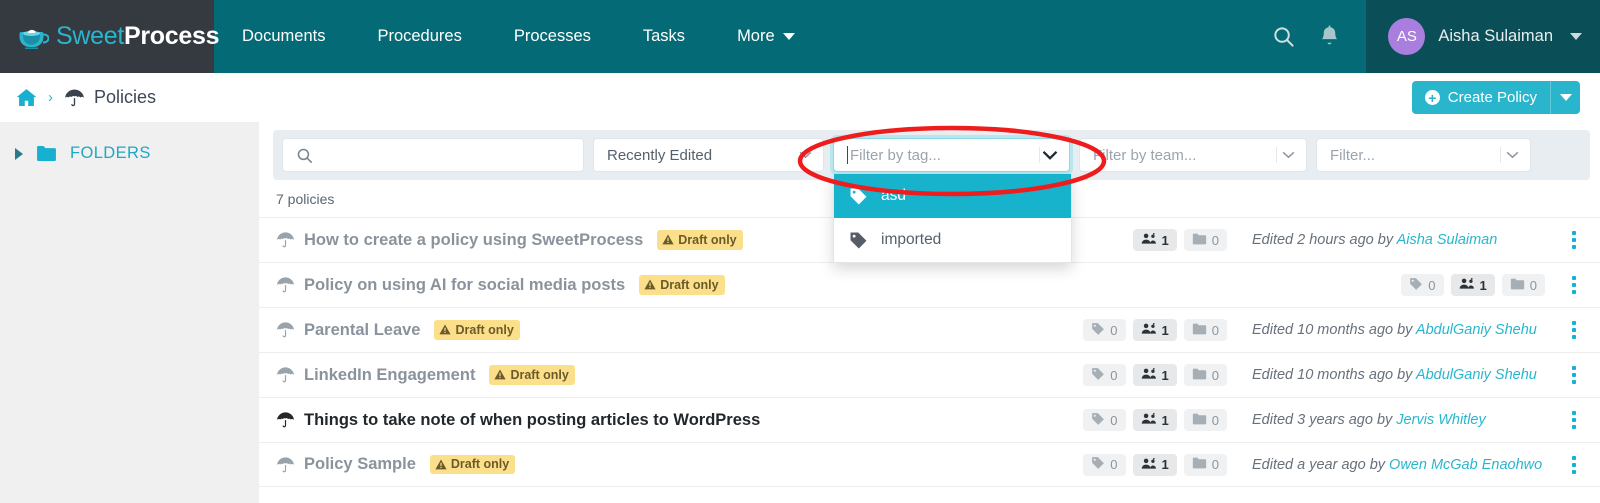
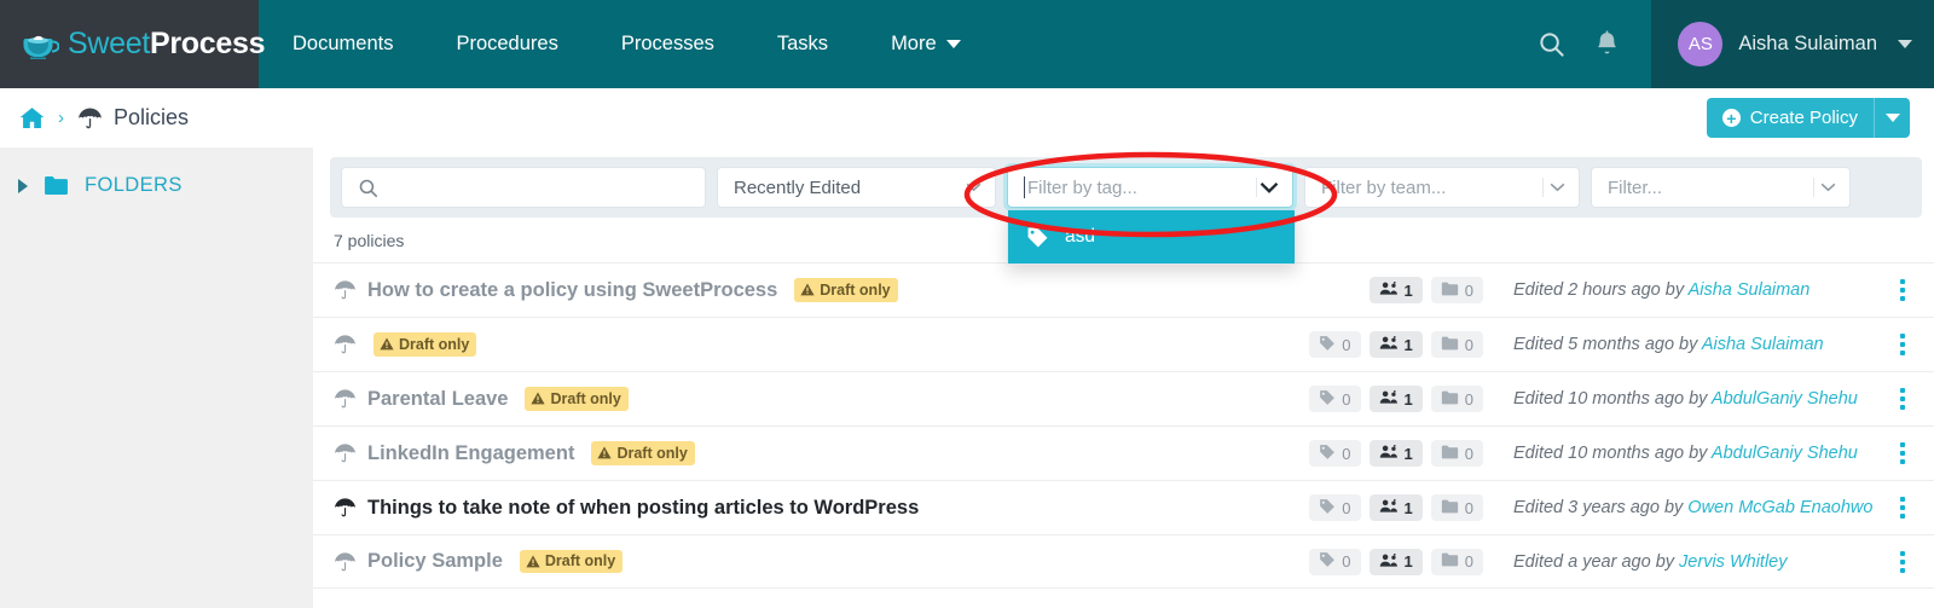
  SweetProcess
  Documents
  Procedures
  Processes
  Tasks
  More
  AS
  Aisha Sulaiman
  ›
  Policies
  +
  Create Policy
  FOLDERS
  Recently Edited
  Filter by tag...
  asd
- imported
  Flter by team...
  Filter...
  7 policies
  How to create a policy using SweetProcess
  Draft only
  1
  0
  Edited 2 hours ago by Aisha Sulaiman
- Policy on using AI for social media posts
  Draft only
  0
  1
  0
+ Edited 5 months ago by Aisha Sulaiman
  Parental Leave
  Draft only
  0
  1
  0
  Edited 10 months ago by AbdulGaniy Shehu
  LinkedIn Engagement
  Draft only
  0
  1
  0
  Edited 10 months ago by AbdulGaniy Shehu
  Things to take note of when posting articles to WordPress
  0
  1
  0
- Edited 3 years ago by Jervis Whitley
+ Edited 3 years ago by Owen McGab Enaohwo
  Policy Sample
  Draft only
  0
  1
  0
- Edited a year ago by Owen McGab Enaohwo
+ Edited a year ago by Jervis Whitley
